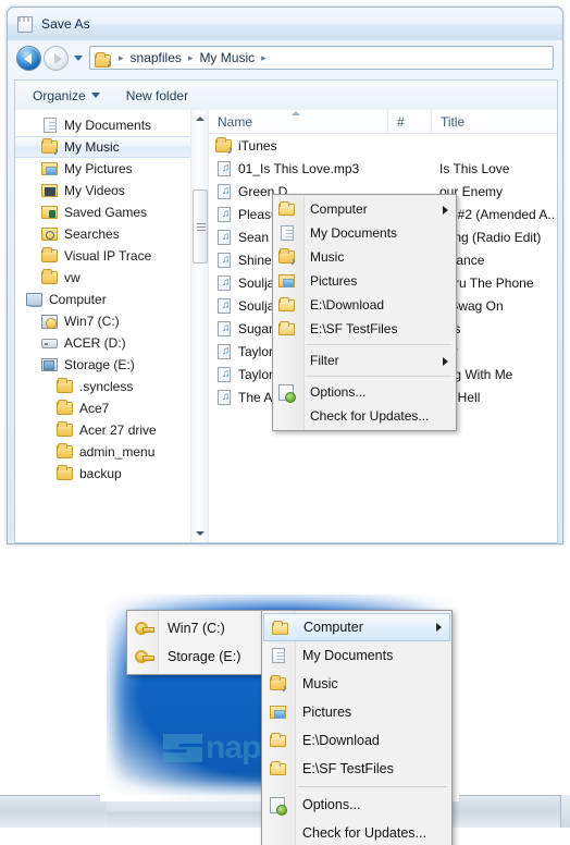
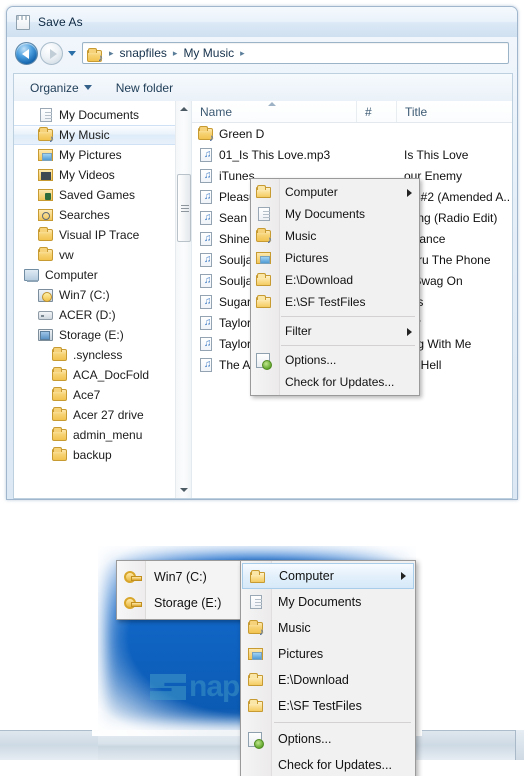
  Save As
  ▸
  snapfiles
  ▸
  My Music
  ▸
  Organize
  New folder
  My Documents
  My Music
  My Pictures
  My Videos
  Saved Games
  Searches
  Visual IP Trace
  vw
  Computer
  Win7 (C:)
  ACER (D:)
  Storage (E:)
  .syncless
+ ACA_DocFold
  Ace7
  Acer 27 drive
  admin_menu
  backup
  Name
  #
  Title
- iTunes
+ Green D
  01_Is This Love.mp3
  Is This Love
- Green D
+ iTunes
  our Enemy
  Pleas
  #2 (Amended A..
  ng (Radio Edit)
  Shine
  Soulj
  ru The Phone
  Soulj
  wag On
  Taylor
  Taylor
  g With Me
  Computer
  My Documents
  Music
  Pictures
  E:\Download
  E:\SF TestFiles
  Filter
  Options...
  Check for Updates...
  Win7 (C:)
  Storage (E:)
  Computer
  My Documents
  Music
  Pictures
  E:\Download
  E:\SF TestFiles
  Options...
  Check for Updates...
